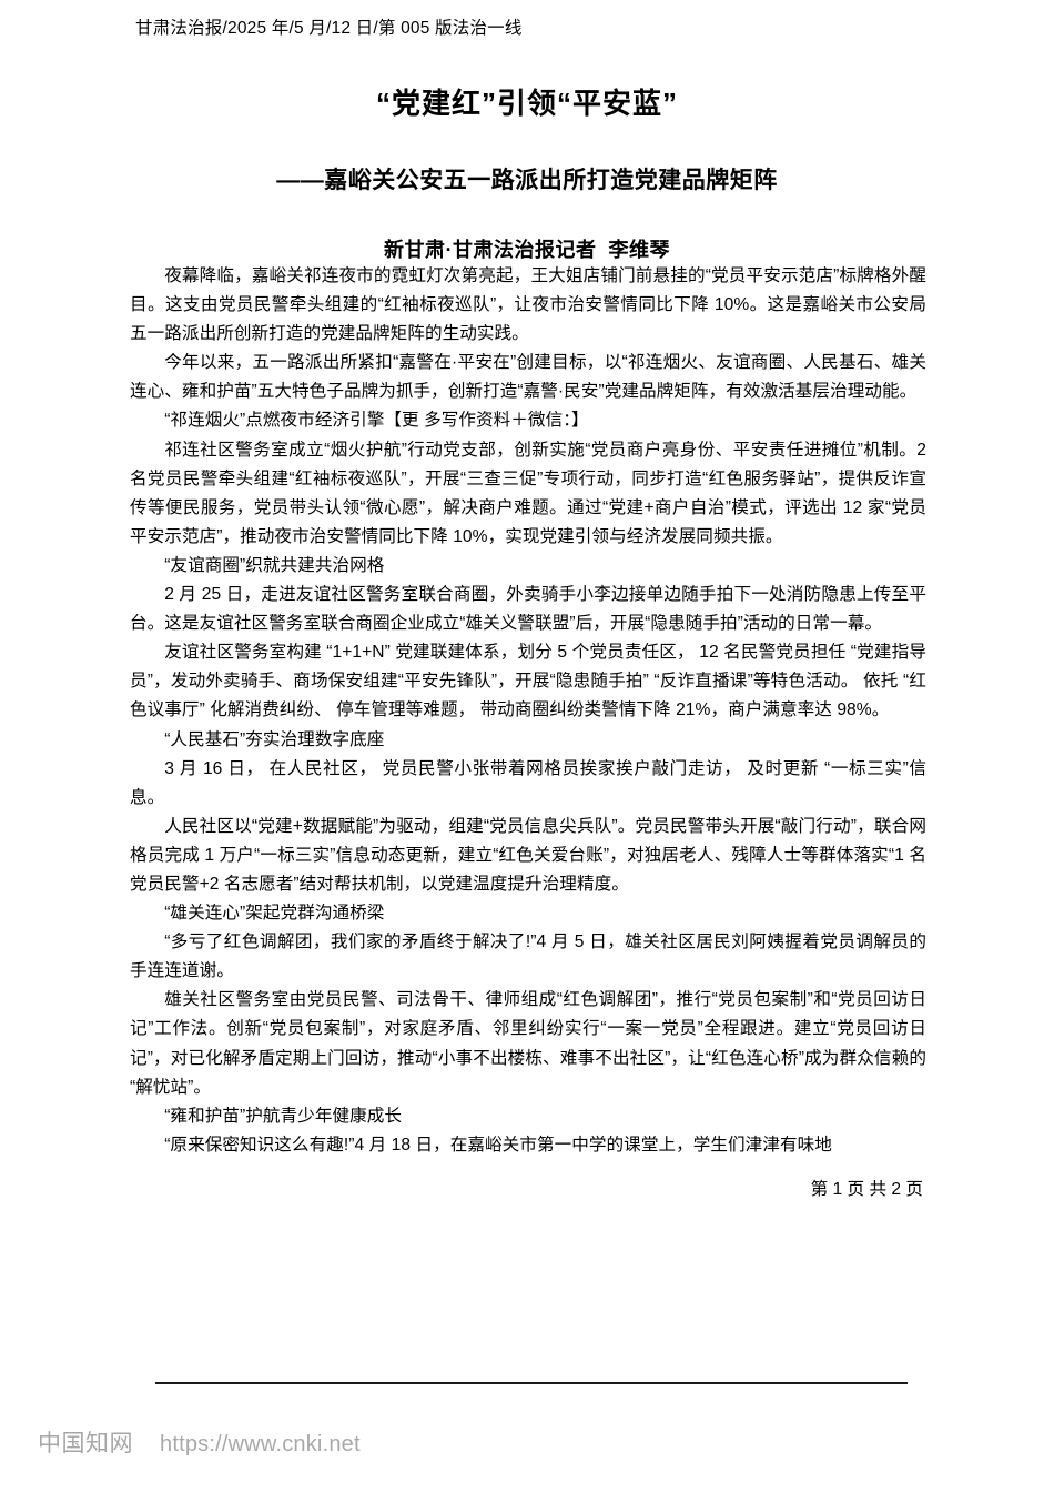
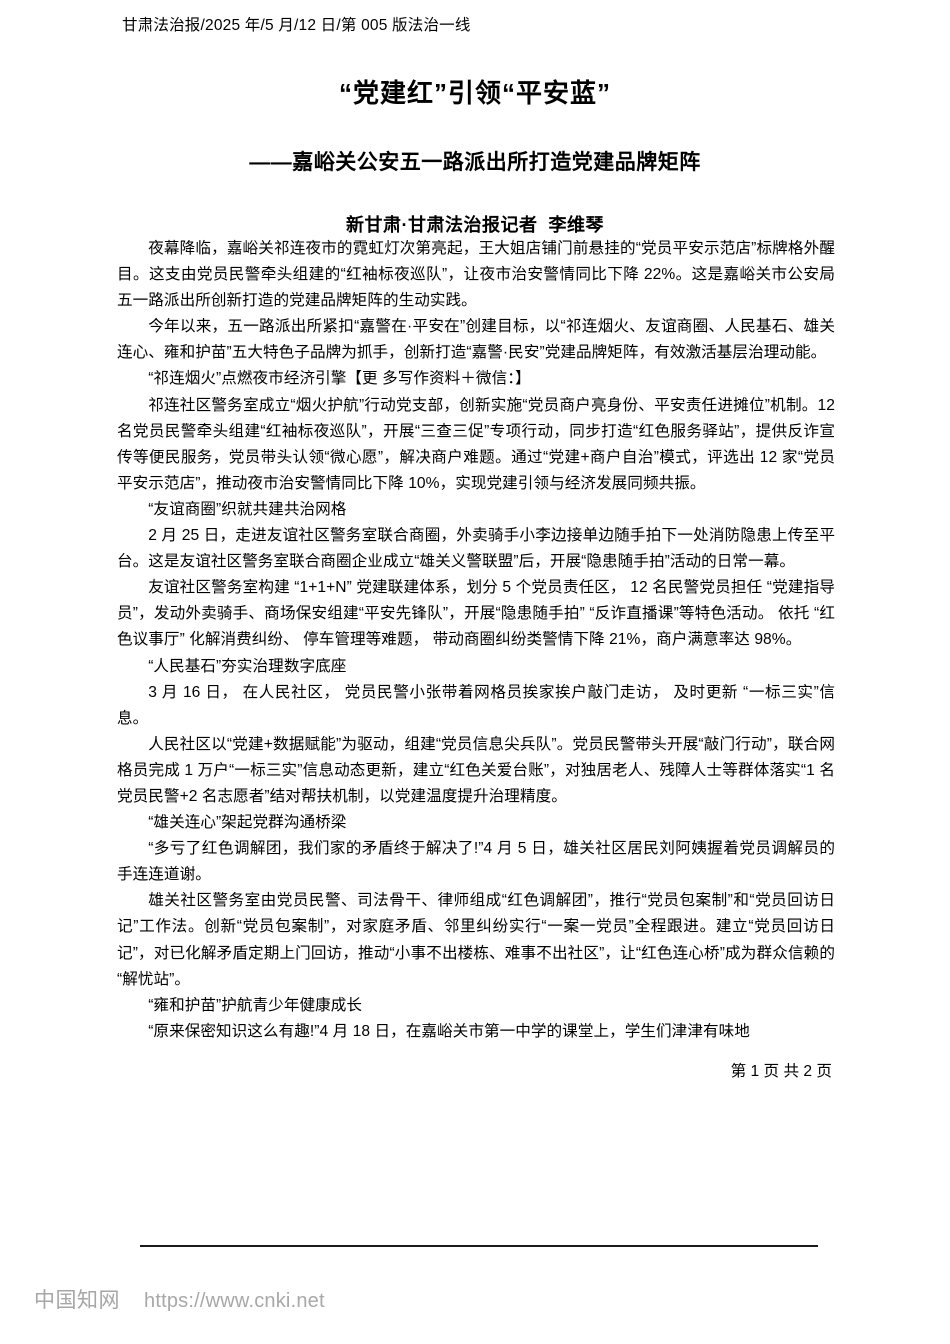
  甘肃法治报/2025 年/5 月/12 日/第 005 版法治一线
  “党建红”引领“平安蓝”
  ——嘉峪关公安五一路派出所打造党建品牌矩阵
  新甘肃·甘肃法治报记者 李维琴
- 夜幕降临，嘉峪关祁连夜市的霓虹灯次第亮起，王大姐店铺门前悬挂的“党员平安示范店”标牌格外醒目。这支由党员民警牵头组建的“红袖标夜巡队”，让夜市治安警情同比下降 10%。这是嘉峪关市公安局五一路派出所创新打造的党建品牌矩阵的生动实践。
+ 夜幕降临，嘉峪关祁连夜市的霓虹灯次第亮起，王大姐店铺门前悬挂的“党员平安示范店”标牌格外醒目。这支由党员民警牵头组建的“红袖标夜巡队”，让夜市治安警情同比下降 22%。这是嘉峪关市公安局五一路派出所创新打造的党建品牌矩阵的生动实践。
  今年以来，五一路派出所紧扣“嘉警在·平安在”创建目标，以“祁连烟火、友谊商圈、人民基石、雄关连心、雍和护苗”五大特色子品牌为抓手，创新打造“嘉警·民安”党建品牌矩阵，有效激活基层治理动能。
  “祁连烟火”点燃夜市经济引擎【更 多写作资料＋微信：】
- 祁连社区警务室成立“烟火护航”行动党支部，创新实施“党员商户亮身份、平安责任进摊位”机制。2 名党员民警牵头组建“红袖标夜巡队”，开展“三查三促”专项行动，同步打造“红色服务驿站”，提供反诈宣传等便民服务，党员带头认领“微心愿”，解决商户难题。通过“党建+商户自治”模式，评选出 12 家“党员平安示范店”，推动夜市治安警情同比下降 10%，实现党建引领与经济发展同频共振。
+ 祁连社区警务室成立“烟火护航”行动党支部，创新实施“党员商户亮身份、平安责任进摊位”机制。12 名党员民警牵头组建“红袖标夜巡队”，开展“三查三促”专项行动，同步打造“红色服务驿站”，提供反诈宣传等便民服务，党员带头认领“微心愿”，解决商户难题。通过“党建+商户自治”模式，评选出 12 家“党员平安示范店”，推动夜市治安警情同比下降 10%，实现党建引领与经济发展同频共振。
  “友谊商圈”织就共建共治网格
  2 月 25 日，走进友谊社区警务室联合商圈，外卖骑手小李边接单边随手拍下一处消防隐患上传至平台。这是友谊社区警务室联合商圈企业成立“雄关义警联盟”后，开展“隐患随手拍”活动的日常一幕。
  友谊社区警务室构建 “1+1+N” 党建联建体系，划分 5 个党员责任区， 12 名民警党员担任 “党建指导员”，发动外卖骑手、商场保安组建“平安先锋队”，开展“隐患随手拍” “反诈直播课”等特色活动。 依托 “红色议事厅” 化解消费纠纷、 停车管理等难题， 带动商圈纠纷类警情下降 21%，商户满意率达 98%。
  “人民基石”夯实治理数字底座
  3 月 16 日， 在人民社区， 党员民警小张带着网格员挨家挨户敲门走访， 及时更新 “一标三实”信息。
  人民社区以“党建+数据赋能”为驱动，组建“党员信息尖兵队”。党员民警带头开展“敲门行动”，联合网格员完成 1 万户“一标三实”信息动态更新，建立“红色关爱台账”，对独居老人、残障人士等群体落实“1 名党员民警+2 名志愿者”结对帮扶机制，以党建温度提升治理精度。
  “雄关连心”架起党群沟通桥梁
  “多亏了红色调解团，我们家的矛盾终于解决了!”4 月 5 日，雄关社区居民刘阿姨握着党员调解员的手连连道谢。
  雄关社区警务室由党员民警、司法骨干、律师组成“红色调解团”，推行“党员包案制”和“党员回访日记”工作法。创新“党员包案制”，对家庭矛盾、邻里纠纷实行“一案一党员”全程跟进。建立“党员回访日记”，对已化解矛盾定期上门回访，推动“小事不出楼栋、难事不出社区”，让“红色连心桥”成为群众信赖的“解忧站”。
  “雍和护苗”护航青少年健康成长
  “原来保密知识这么有趣!”4 月 18 日，在嘉峪关市第一中学的课堂上，学生们津津有味地
  第 1 页 共 2 页
  中国知网
  https://www.cnki.net
